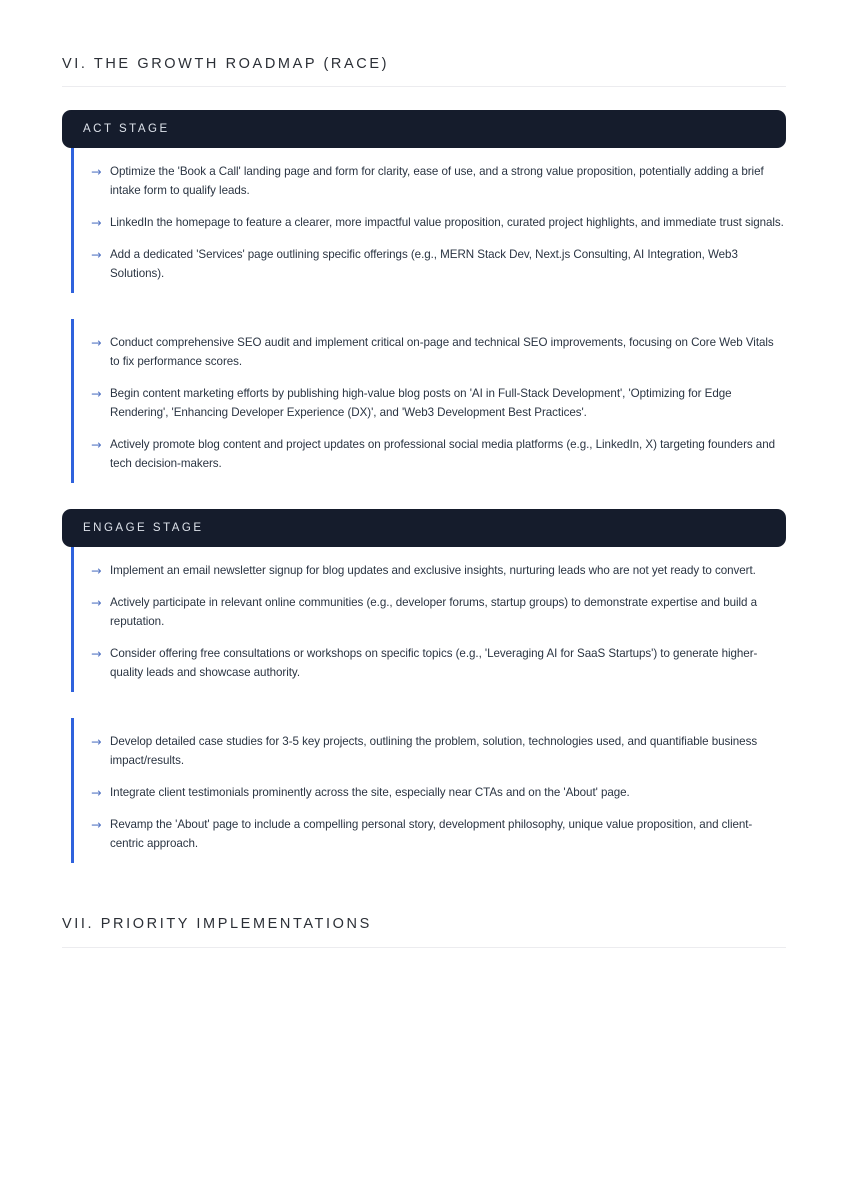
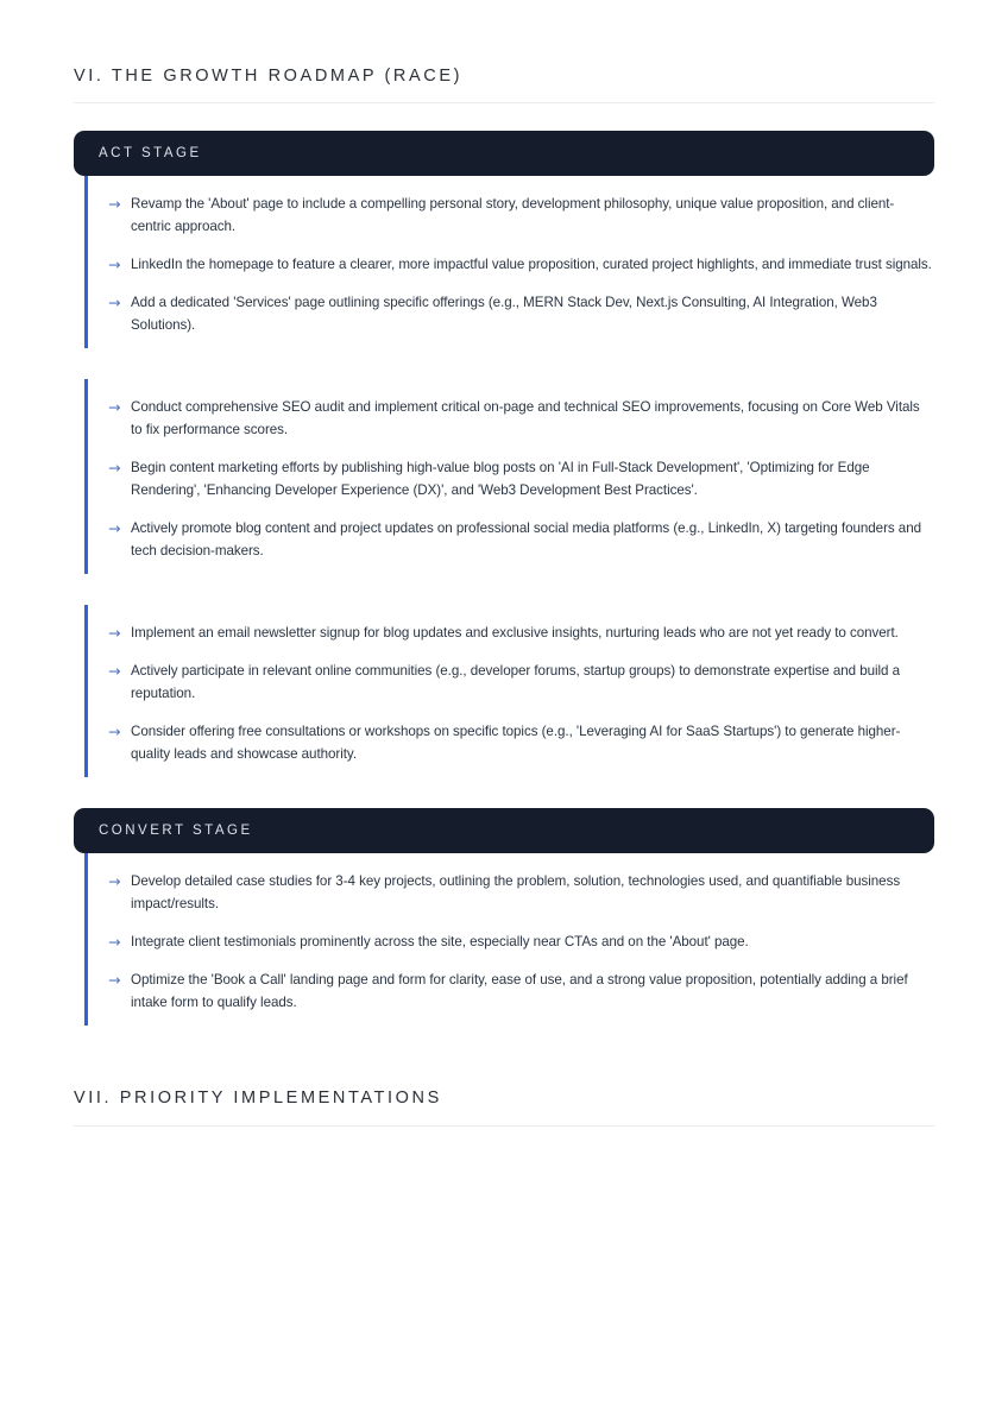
  VI. THE GROWTH ROADMAP (RACE)
  ACT STAGE
  →
- Optimize the 'Book a Call' landing page and form for clarity, ease of use, and a strong value proposition, potentially adding a brief intake form to qualify leads.
+ Revamp the 'About' page to include a compelling personal story, development philosophy, unique value proposition, and client-centric approach.
  →
  LinkedIn the homepage to feature a clearer, more impactful value proposition, curated project highlights, and immediate trust signals.
  →
  Add a dedicated 'Services' page outlining specific offerings (e.g., MERN Stack Dev, Next.js Consulting, AI Integration, Web3 Solutions).
  →
  Conduct comprehensive SEO audit and implement critical on-page and technical SEO improvements, focusing on Core Web Vitals to fix performance scores.
  →
  Begin content marketing efforts by publishing high-value blog posts on 'AI in Full-Stack Development', 'Optimizing for Edge Rendering', 'Enhancing Developer Experience (DX)', and 'Web3 Development Best Practices'.
  →
  Actively promote blog content and project updates on professional social media platforms (e.g., LinkedIn, X) targeting founders and tech decision-makers.
- ENGAGE STAGE
  →
  Implement an email newsletter signup for blog updates and exclusive insights, nurturing leads who are not yet ready to convert.
  →
  Actively participate in relevant online communities (e.g., developer forums, startup groups) to demonstrate expertise and build a reputation.
  →
  Consider offering free consultations or workshops on specific topics (e.g., 'Leveraging AI for SaaS Startups') to generate higher-quality leads and showcase authority.
+ CONVERT STAGE
  →
- Develop detailed case studies for 3-5 key projects, outlining the problem, solution, technologies used, and quantifiable business impact/results.
+ Develop detailed case studies for 3-4 key projects, outlining the problem, solution, technologies used, and quantifiable business impact/results.
  →
  Integrate client testimonials prominently across the site, especially near CTAs and on the 'About' page.
  →
- Revamp the 'About' page to include a compelling personal story, development philosophy, unique value proposition, and client-centric approach.
+ Optimize the 'Book a Call' landing page and form for clarity, ease of use, and a strong value proposition, potentially adding a brief intake form to qualify leads.
  VII. PRIORITY IMPLEMENTATIONS
